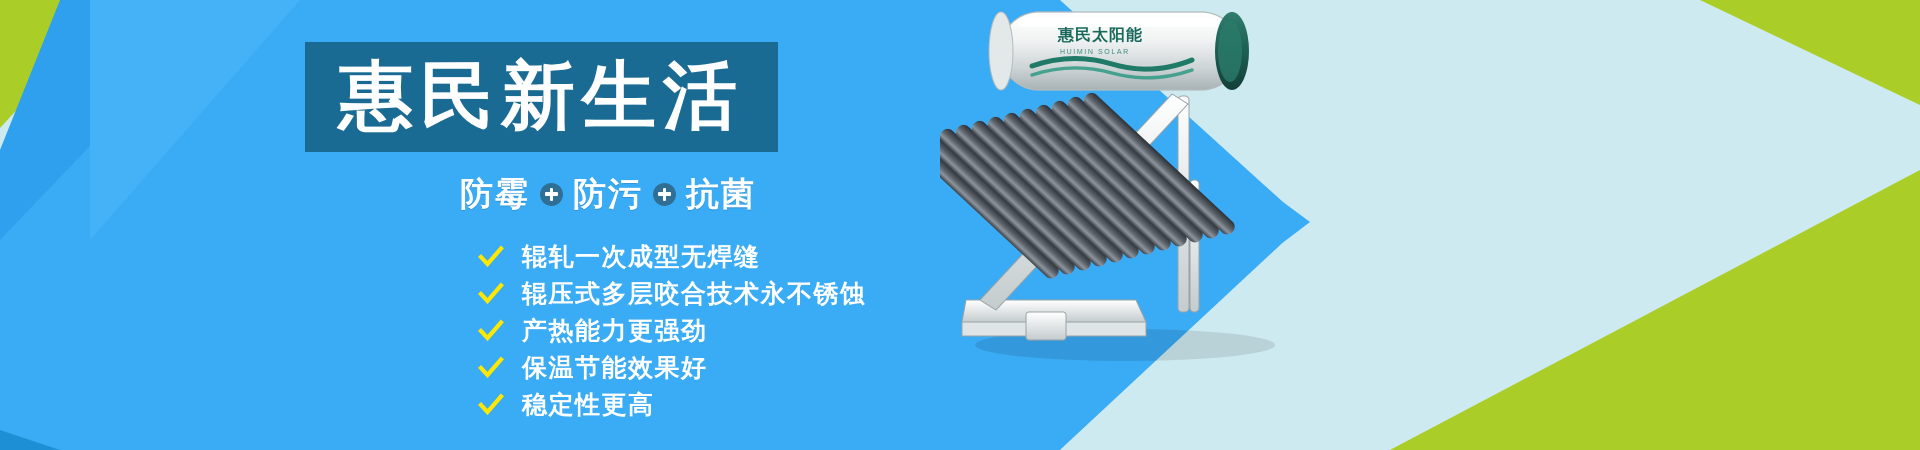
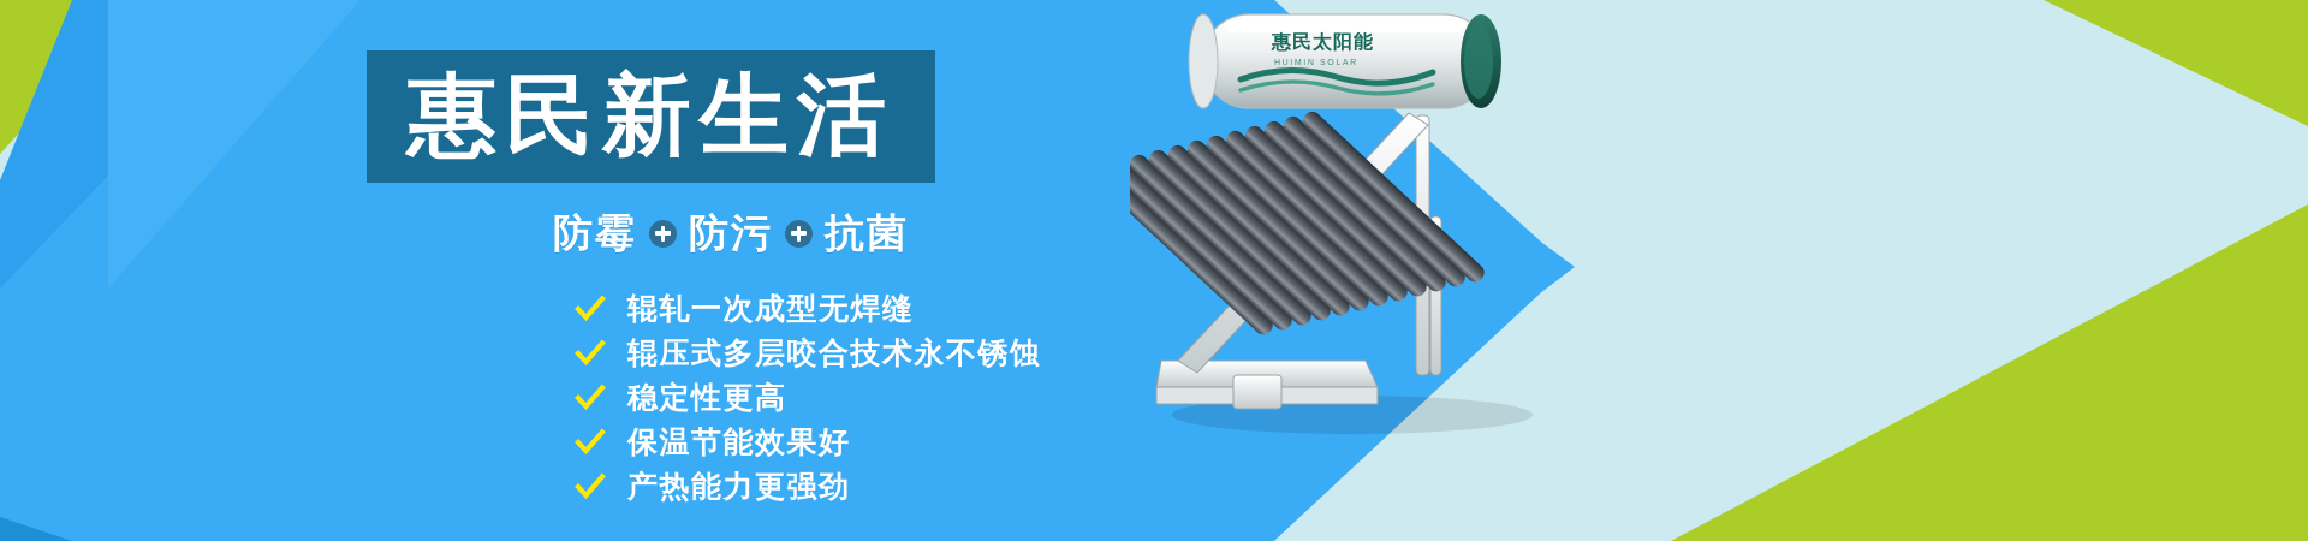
  惠民新生活
  防霉
  防污
  抗菌
  辊轧一次成型无焊缝
  辊压式多层咬合技术永不锈蚀
- 产热能力更强劲
+ 稳定性更高
  保温节能效果好
- 稳定性更高
+ 产热能力更强劲
  惠民太阳能
